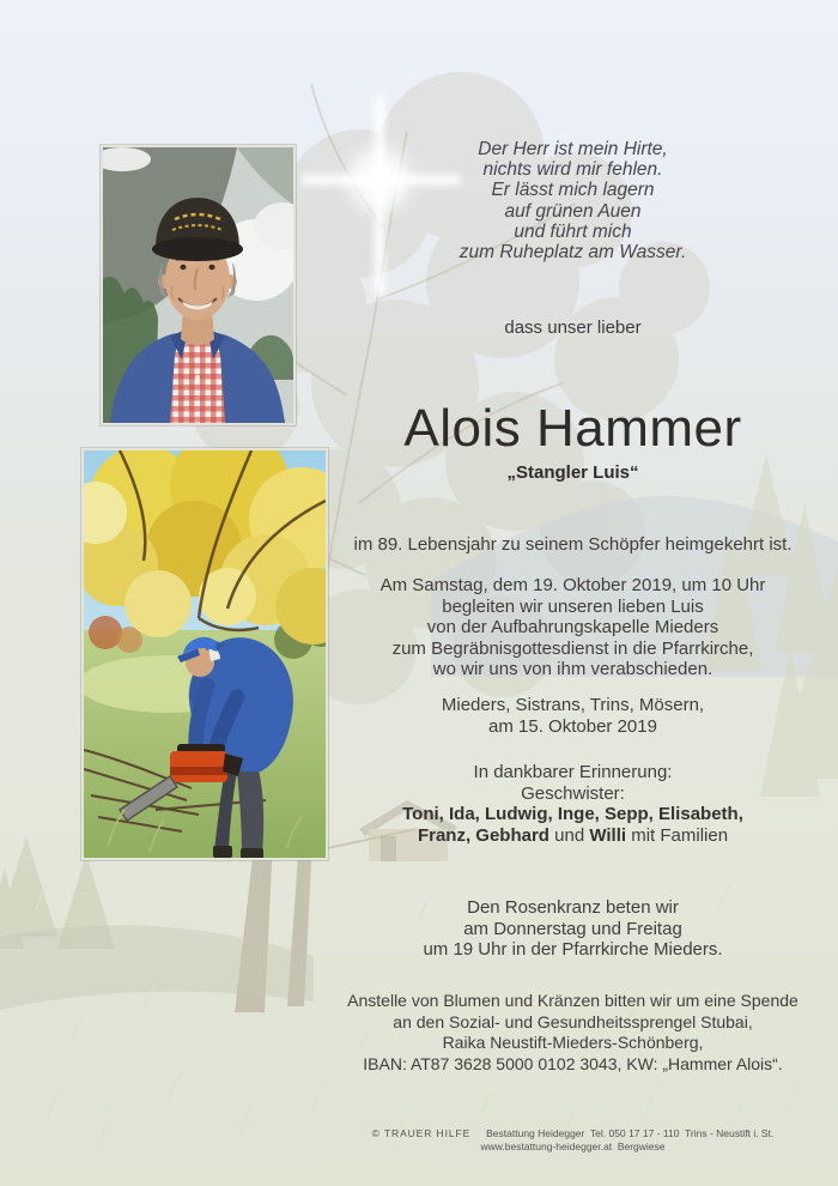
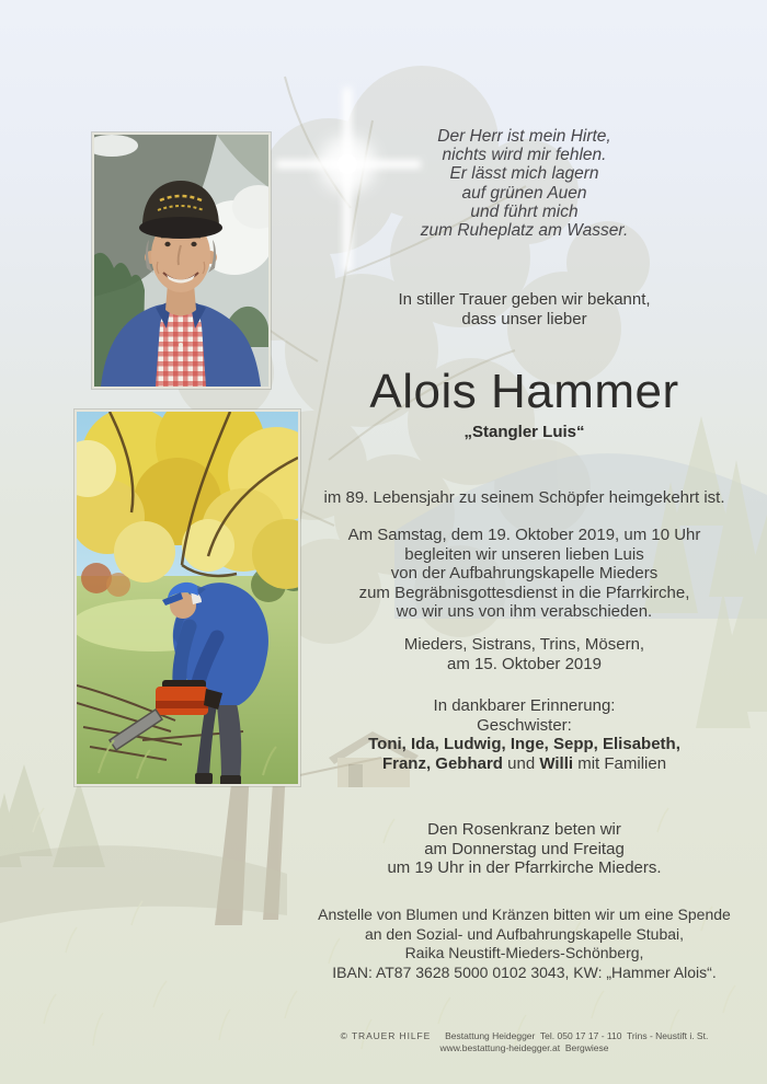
  Der Herr ist mein Hirte,
  nichts wird mir fehlen.
  Er lässt mich lagern
  auf grünen Auen
  und führt mich
  zum Ruheplatz am Wasser.
+ In stiller Trauer geben wir bekannt,
  dass unser lieber
  Alois Hammer
  „Stangler Luis“
  im 89. Lebensjahr zu seinem Schöpfer heimgekehrt ist.
  Am Samstag, dem 19. Oktober 2019, um 10 Uhr
  begleiten wir unseren lieben Luis
  von der Aufbahrungskapelle Mieders
  zum Begräbnisgottesdienst in die Pfarrkirche,
  wo wir uns von ihm verabschieden.
  Mieders, Sistrans, Trins, Mösern,
  am 15. Oktober 2019
  In dankbarer Erinnerung:
  Geschwister:
  Toni, Ida, Ludwig, Inge, Sepp, Elisabeth,
  Franz, Gebhard und Willi mit Familien
  Den Rosenkranz beten wir
  am Donnerstag und Freitag
  um 19 Uhr in der Pfarrkirche Mieders.
  Anstelle von Blumen und Kränzen bitten wir um eine Spende
- an den Sozial- und Gesundheitssprengel Stubai,
+ an den Sozial- und Aufbahrungskapelle Stubai,
  Raika Neustift-Mieders-Schönberg,
  IBAN: AT87 3628 5000 0102 3043, KW: „Hammer Alois“.
  © TRAUER HILFE Bestattung Heidegger Tel. 050 17 17 - 110 Trins - Neustift i. St.
  www.bestattung-heidegger.at Bergwiese
